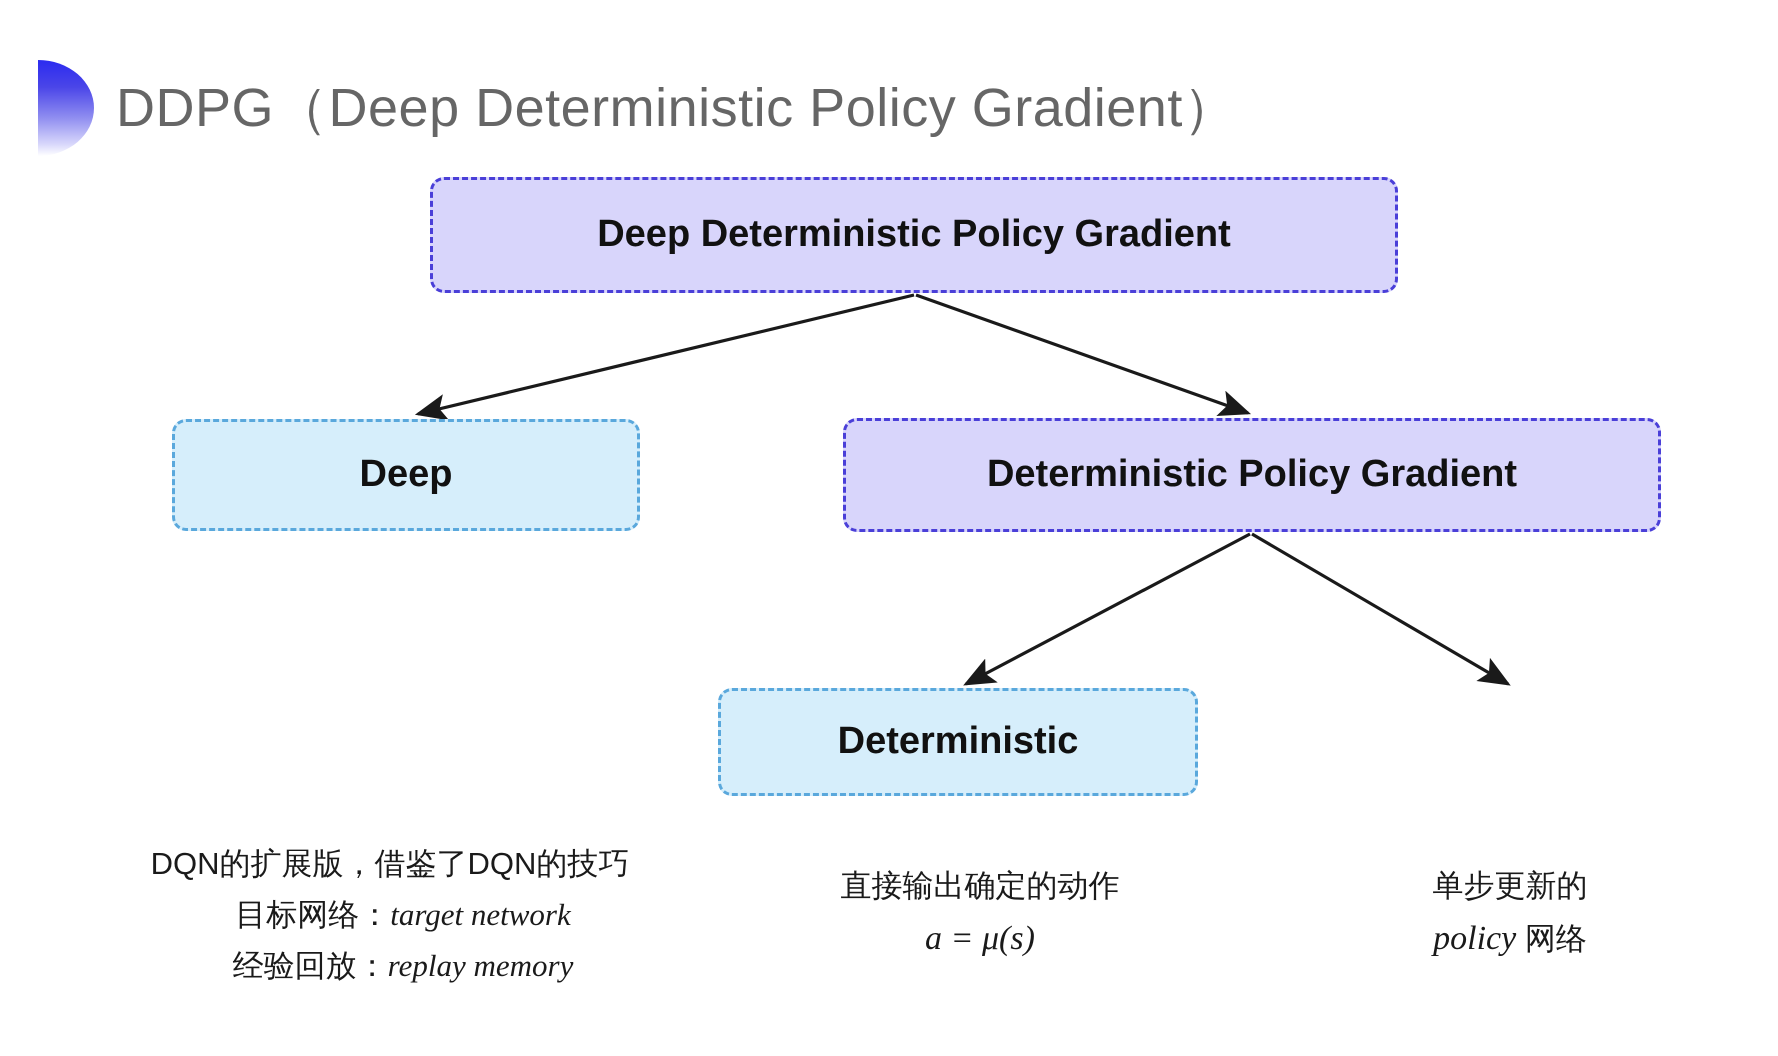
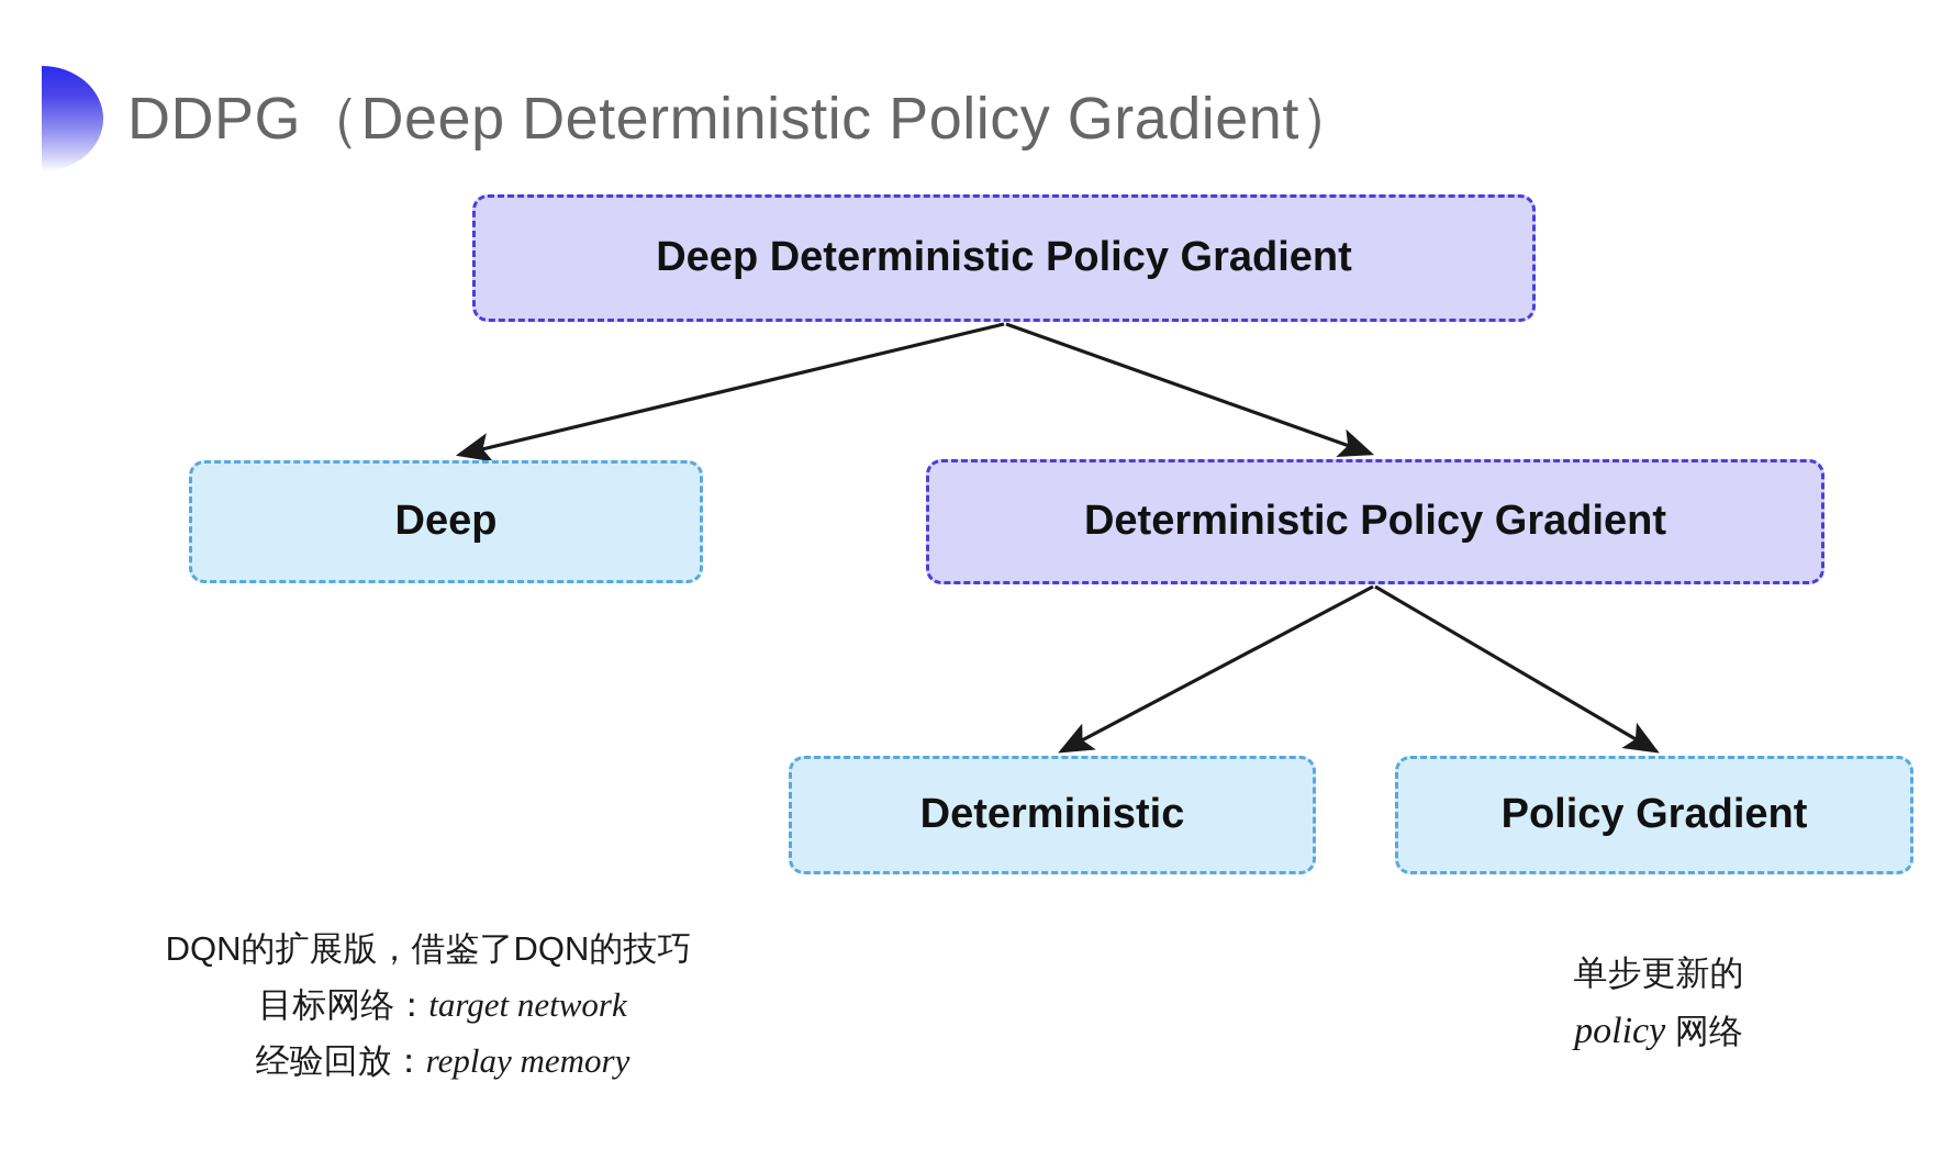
  DDPG（Deep Deterministic Policy Gradient）
  Deep Deterministic Policy Gradient
  Deep
  Deterministic Policy Gradient
  Deterministic
+ Policy Gradient
  DQN的扩展版，借鉴了DQN的技巧
  目标网络：target network
  经验回放：replay memory
- 直接输出确定的动作
- a = μ(s)
  单步更新的
  policy 网络
